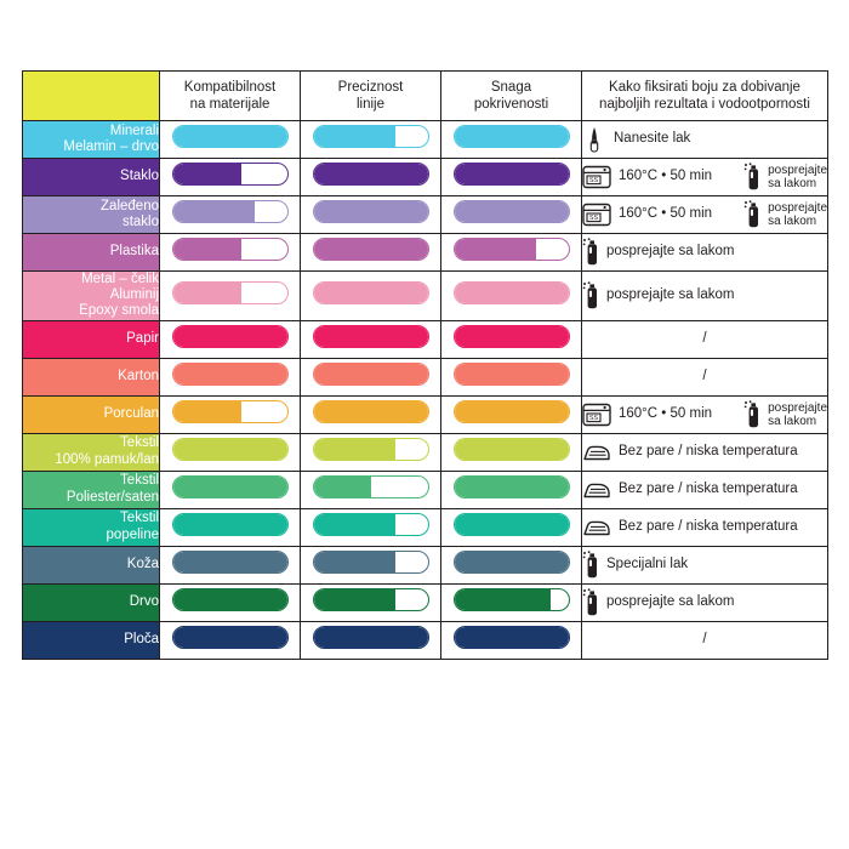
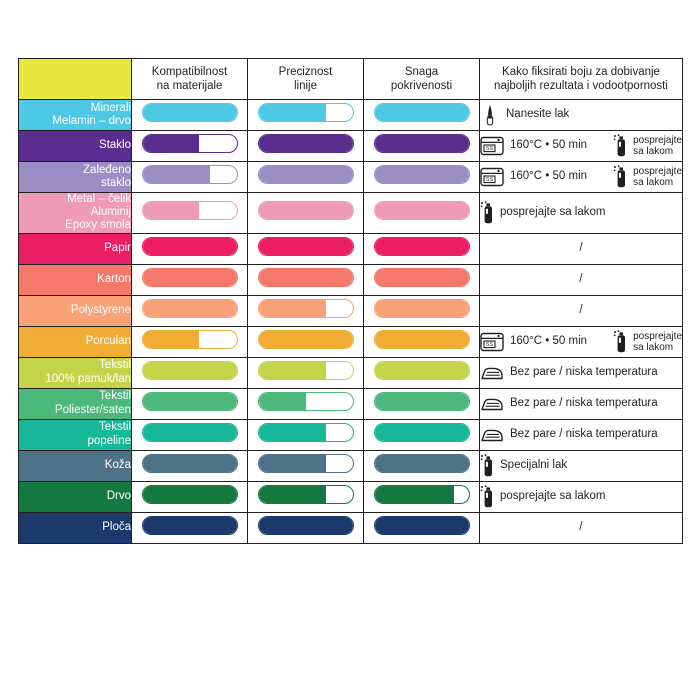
  	Kompatibilnost na materijale	Preciznost linije	Snaga pokrivenosti	Kako fiksirati boju za dobivanje najboljih rezultata i vodootpornosti
  MineraliMelamin – drvo				Nanesite lak
  Staklo				160°C • 50 min posprejajtesa lakom
  Zaleđenostaklo				160°C • 50 min posprejajtesa lakom
- Plastika				posprejajte sa lakom
  Metal – čelikAluminijEpoxy smola				posprejajte sa lakom
  Papir				/
  Karton				/
+ Polystyrene				/
  Porculan				160°C • 50 min posprejajtesa lakom
  Tekstil100% pamuk/lan				Bez pare / niska temperatura
  TekstilPoliester/saten				Bez pare / niska temperatura
  Tekstilpopeline				Bez pare / niska temperatura
  Koža				Specijalni lak
  Drvo				posprejajte sa lakom
  Ploča				/
